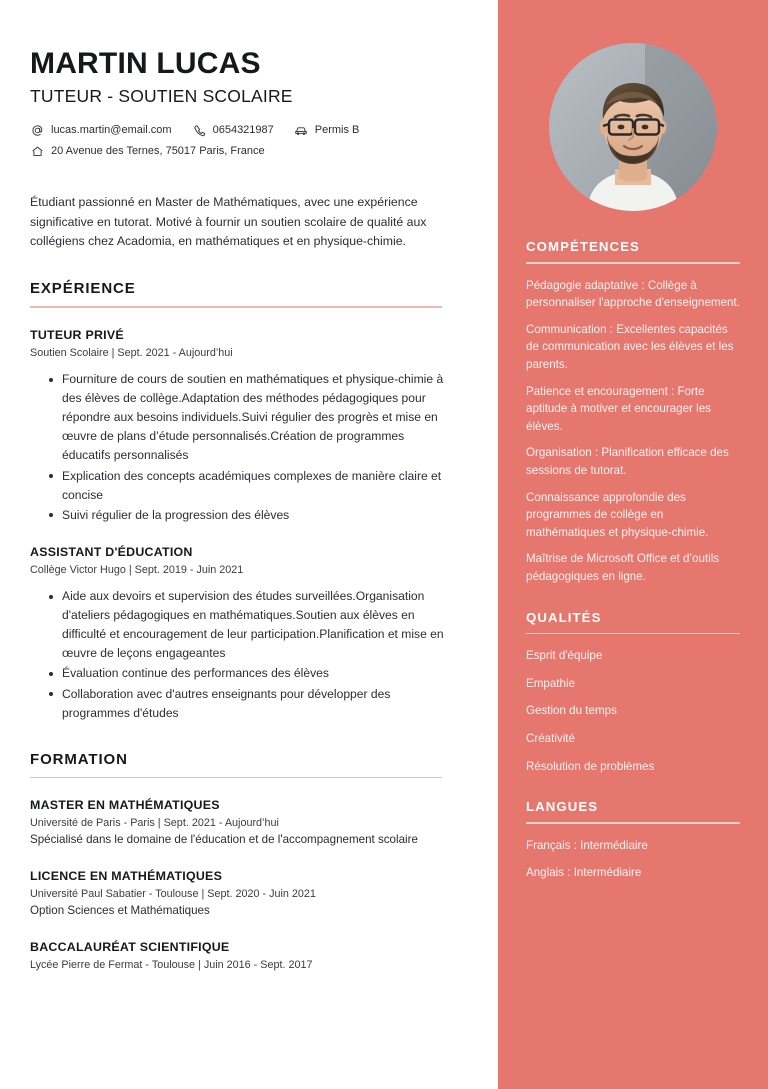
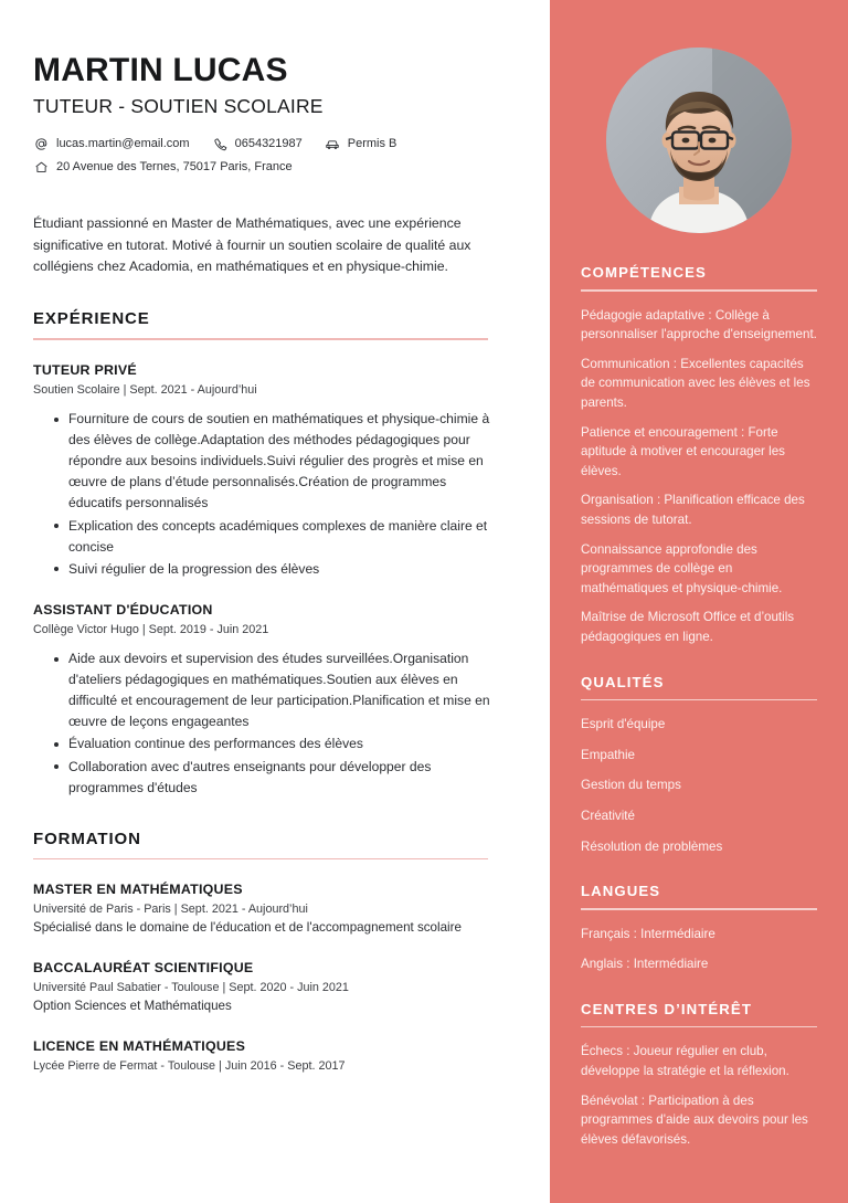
  MARTIN LUCAS
  TUTEUR - SOUTIEN SCOLAIRE
  lucas.martin@email.com
  0654321987
  Permis B
  20 Avenue des Ternes, 75017 Paris, France
  Étudiant passionné en Master de Mathématiques, avec une expérience significative en tutorat. Motivé à fournir un soutien scolaire de qualité aux collégiens chez Acadomia, en mathématiques et en physique-chimie.
  EXPÉRIENCE
  TUTEUR PRIVÉ
  Soutien Scolaire | Sept. 2021 - Aujourd’hui
  Fourniture de cours de soutien en mathématiques et physique-chimie à des élèves de collège.Adaptation des méthodes pédagogiques pour répondre aux besoins individuels.Suivi régulier des progrès et mise en œuvre de plans d’étude personnalisés.Création de programmes éducatifs personnalisés
  Explication des concepts académiques complexes de manière claire et concise
  Suivi régulier de la progression des élèves
  ASSISTANT D'ÉDUCATION
  Collège Victor Hugo | Sept. 2019 - Juin 2021
  Aide aux devoirs et supervision des études surveillées.Organisation d'ateliers pédagogiques en mathématiques.Soutien aux élèves en difficulté et encouragement de leur participation.Planification et mise en œuvre de leçons engageantes
  Évaluation continue des performances des élèves
  Collaboration avec d'autres enseignants pour développer des programmes d'études
  FORMATION
  MASTER EN MATHÉMATIQUES
  Université de Paris - Paris | Sept. 2021 - Aujourd’hui
  Spécialisé dans le domaine de l'éducation et de l'accompagnement scolaire
- LICENCE EN MATHÉMATIQUES
+ BACCALAURÉAT SCIENTIFIQUE
  Université Paul Sabatier - Toulouse | Sept. 2020 - Juin 2021
  Option Sciences et Mathématiques
- BACCALAURÉAT SCIENTIFIQUE
+ LICENCE EN MATHÉMATIQUES
  Lycée Pierre de Fermat - Toulouse | Juin 2016 - Sept. 2017
  COMPÉTENCES
  Pédagogie adaptative : Collège à personnaliser l'approche d'enseignement.
  Communication : Excellentes capacités de communication avec les élèves et les parents.
  Patience et encouragement : Forte aptitude à motiver et encourager les élèves.
  Organisation : Planification efficace des sessions de tutorat.
  Connaissance approfondie des programmes de collège en mathématiques et physique-chimie.
  Maîtrise de Microsoft Office et d’outils pédagogiques en ligne.
  QUALITÉS
  Esprit d'équipe
  Empathie
  Gestion du temps
  Créativité
  Résolution de problèmes
  LANGUES
  Français : Intermédiaire
  Anglais : Intermédiaire
+ CENTRES D’INTÉRÊT
+ Échecs : Joueur régulier en club, développe la stratégie et la réflexion.
+ Bénévolat : Participation à des programmes d'aide aux devoirs pour les élèves défavorisés.
